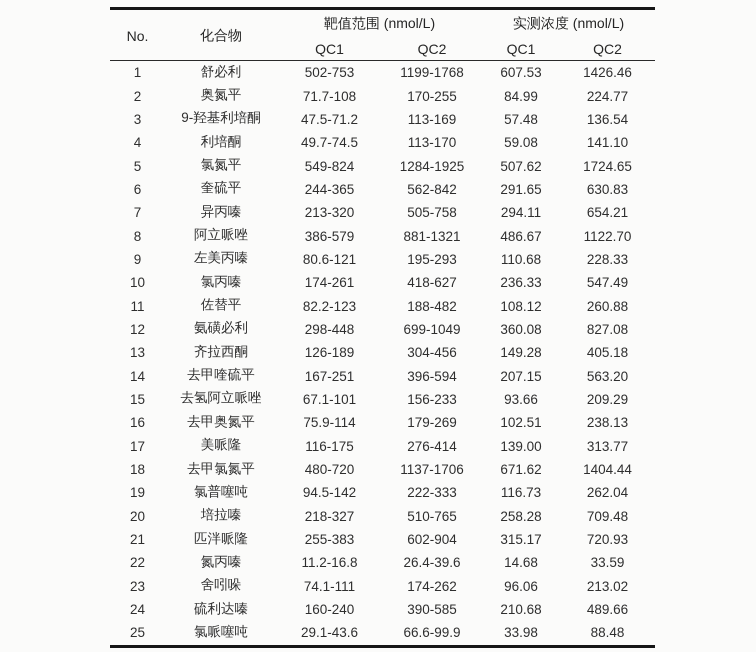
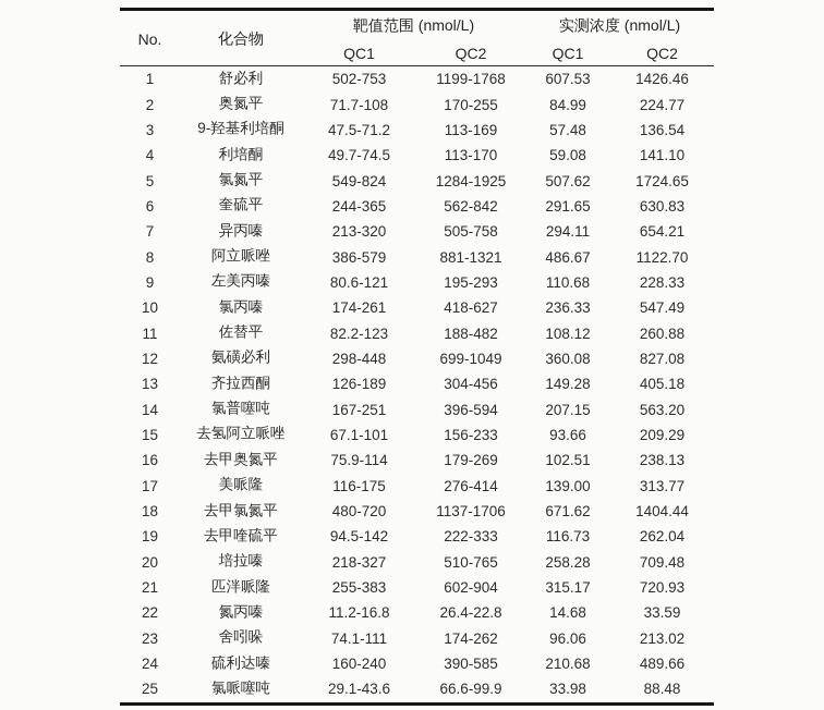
  No.	化合物	靶值范围 (nmol/L)	实测浓度 (nmol/L)
  QC1	QC2	QC1	QC2
  1	舒必利	502-753	1199-1768	607.53	1426.46
  2	奥氮平	71.7-108	170-255	84.99	224.77
  3	9-羟基利培酮	47.5-71.2	113-169	57.48	136.54
  4	利培酮	49.7-74.5	113-170	59.08	141.10
  5	氯氮平	549-824	1284-1925	507.62	1724.65
  6	奎硫平	244-365	562-842	291.65	630.83
  7	异丙嗪	213-320	505-758	294.11	654.21
  8	阿立哌唑	386-579	881-1321	486.67	1122.70
  9	左美丙嗪	80.6-121	195-293	110.68	228.33
  10	氯丙嗪	174-261	418-627	236.33	547.49
  11	佐替平	82.2-123	188-482	108.12	260.88
  12	氨磺必利	298-448	699-1049	360.08	827.08
  13	齐拉西酮	126-189	304-456	149.28	405.18
- 14	去甲喹硫平	167-251	396-594	207.15	563.20
+ 14	氯普噻吨	167-251	396-594	207.15	563.20
  15	去氢阿立哌唑	67.1-101	156-233	93.66	209.29
  16	去甲奥氮平	75.9-114	179-269	102.51	238.13
  17	美哌隆	116-175	276-414	139.00	313.77
  18	去甲氯氮平	480-720	1137-1706	671.62	1404.44
- 19	氯普噻吨	94.5-142	222-333	116.73	262.04
+ 19	去甲喹硫平	94.5-142	222-333	116.73	262.04
  20	培拉嗪	218-327	510-765	258.28	709.48
  21	匹泮哌隆	255-383	602-904	315.17	720.93
- 22	氮丙嗪	11.2-16.8	26.4-39.6	14.68	33.59
+ 22	氮丙嗪	11.2-16.8	26.4-22.8	14.68	33.59
  23	舍吲哚	74.1-111	174-262	96.06	213.02
  24	硫利达嗪	160-240	390-585	210.68	489.66
  25	氯哌噻吨	29.1-43.6	66.6-99.9	33.98	88.48
